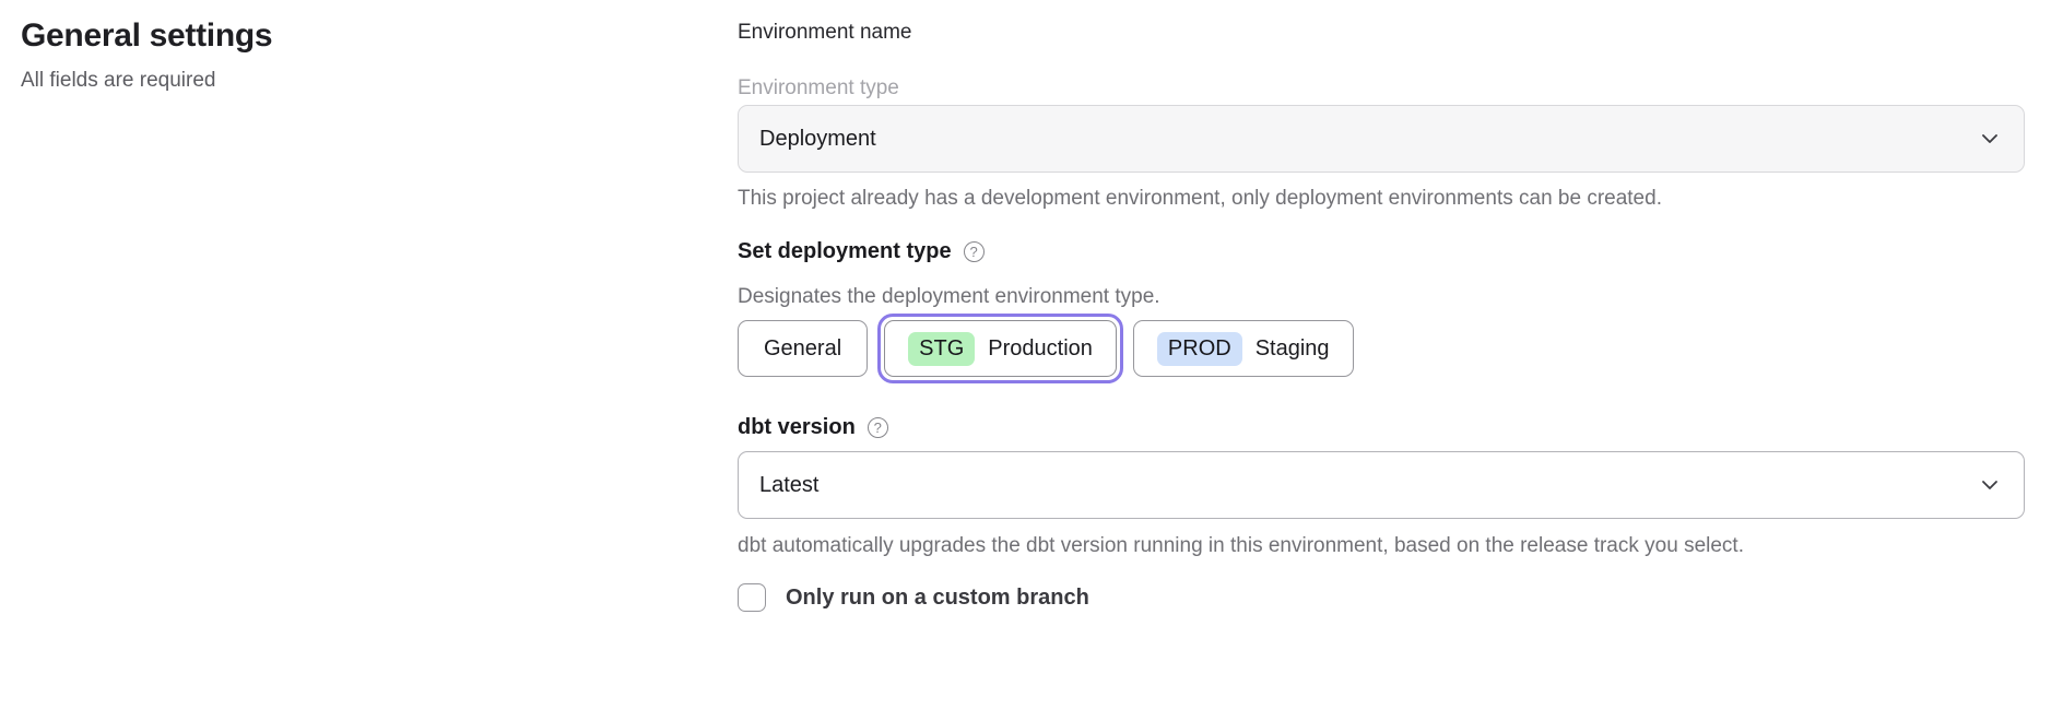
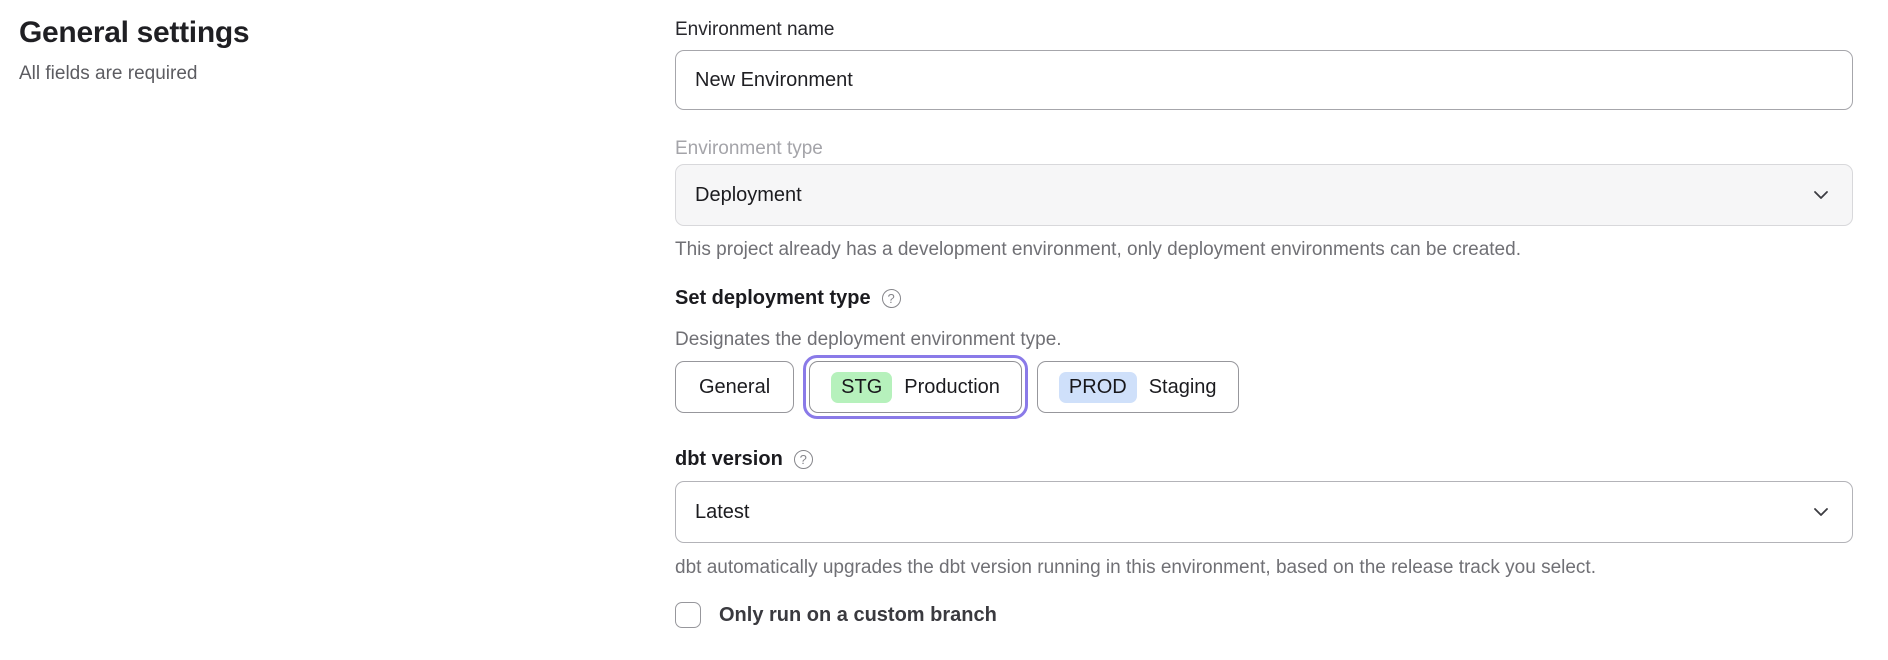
  General settings
  All fields are required
  Environment name
+ New Environment
  Environment type
  Deployment
  This project already has a development environment, only deployment environments can be created.
  Set deployment type
  ?
  Designates the deployment environment type.
  General
  STG
  Production
  PROD
  Staging
  dbt version
  ?
  Latest
  dbt automatically upgrades the dbt version running in this environment, based on the release track you select.
  Only run on a custom branch
